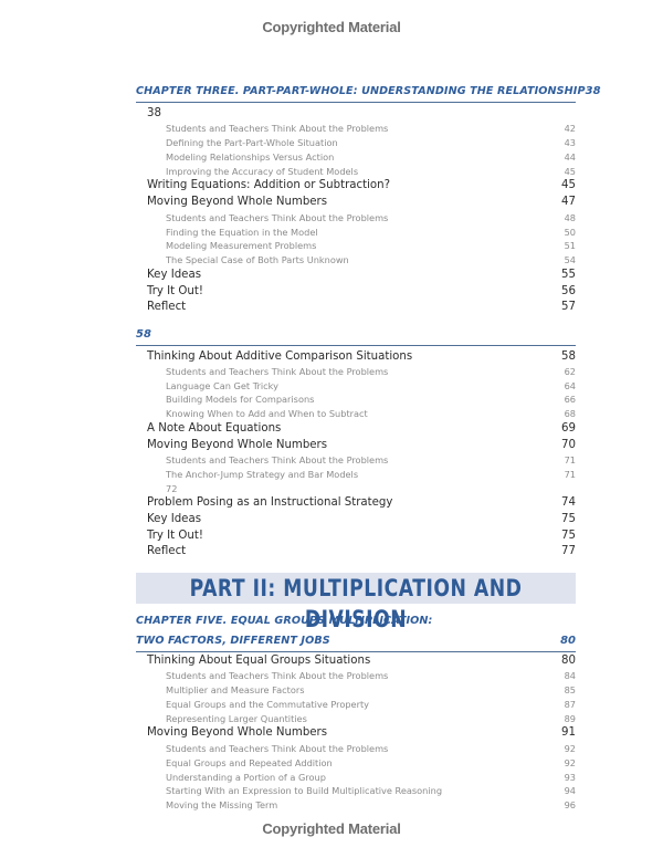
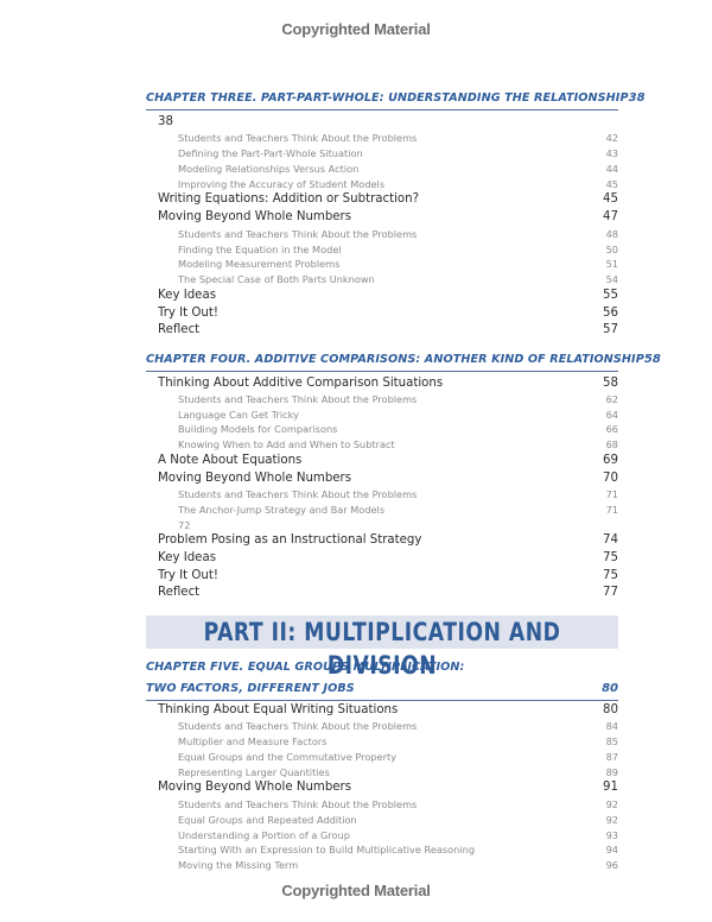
  Copyrighted Material
  CHAPTER THREE. PART-PART-WHOLE: UNDERSTANDING THE RELATIONSHIP
  38
  38
  Students and Teachers Think About the Problems
  42
  Defining the Part-Part-Whole Situation
  43
  Modeling Relationships Versus Action
  44
  Improving the Accuracy of Student Models
  45
  Writing Equations: Addition or Subtraction?
  45
  Moving Beyond Whole Numbers
  47
  Students and Teachers Think About the Problems
  48
  Finding the Equation in the Model
  50
  Modeling Measurement Problems
  51
  The Special Case of Both Parts Unknown
  54
  Key Ideas
  55
  Try It Out!
  56
  Reflect
  57
+ CHAPTER FOUR. ADDITIVE COMPARISONS: ANOTHER KIND OF RELATIONSHIP
  58
  Thinking About Additive Comparison Situations
  58
  Students and Teachers Think About the Problems
  62
  Language Can Get Tricky
  64
  Building Models for Comparisons
  66
  Knowing When to Add and When to Subtract
  68
  A Note About Equations
  69
  Moving Beyond Whole Numbers
  70
  Students and Teachers Think About the Problems
  71
  The Anchor-Jump Strategy and Bar Models
  71
  72
  Problem Posing as an Instructional Strategy
  74
  Key Ideas
  75
  Try It Out!
  75
  Reflect
  77
  PART II: MULTIPLICATION AND DIVISION
  CHAPTER FIVE. EQUAL GROUPS MULTIPLICATION:
  TWO FACTORS, DIFFERENT JOBS
  80
- Thinking About Equal Groups Situations
+ Thinking About Equal Writing Situations
  80
  Students and Teachers Think About the Problems
  84
  Multiplier and Measure Factors
  85
  Equal Groups and the Commutative Property
  87
  Representing Larger Quantities
  89
  Moving Beyond Whole Numbers
  91
  Students and Teachers Think About the Problems
  92
  Equal Groups and Repeated Addition
  92
  Understanding a Portion of a Group
  93
  Starting With an Expression to Build Multiplicative Reasoning
  94
  Moving the Missing Term
  96
  Copyrighted Material
